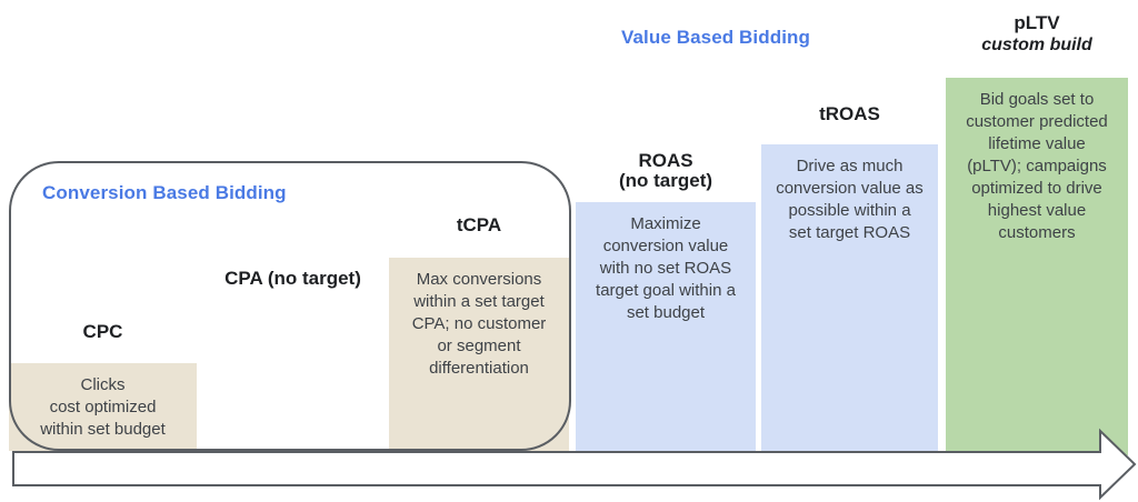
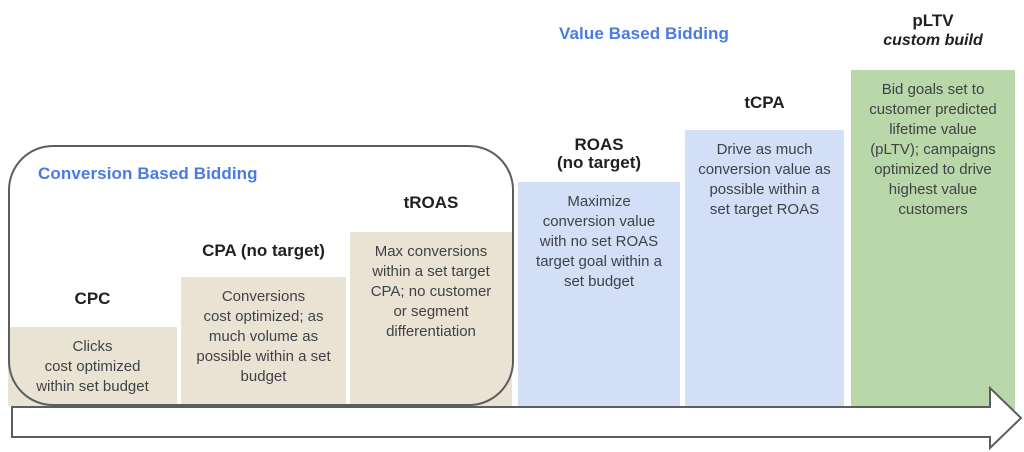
  Value Based Bidding
  pLTV
  custom build
  Bid goals set to
  customer predicted
  lifetime value
  (pLTV); campaigns
  optimized to drive
  highest value
  customers
- tROAS
+ tCPA
  Drive as much
  conversion value as
  possible within a
  set target ROAS
  ROAS
  (no target)
  Maximize
  conversion value
  with no set ROAS
  target goal within a
  set budget
- tCPA
+ tROAS
  Max conversions
  within a set target
  CPA; no customer
  or segment
  differentiation
  CPA (no target)
+ Conversions
+ cost optimized; as
+ much volume as
+ possible within a set
+ budget
  CPC
  Clicks
  cost optimized
  within set budget
  Conversion Based Bidding
